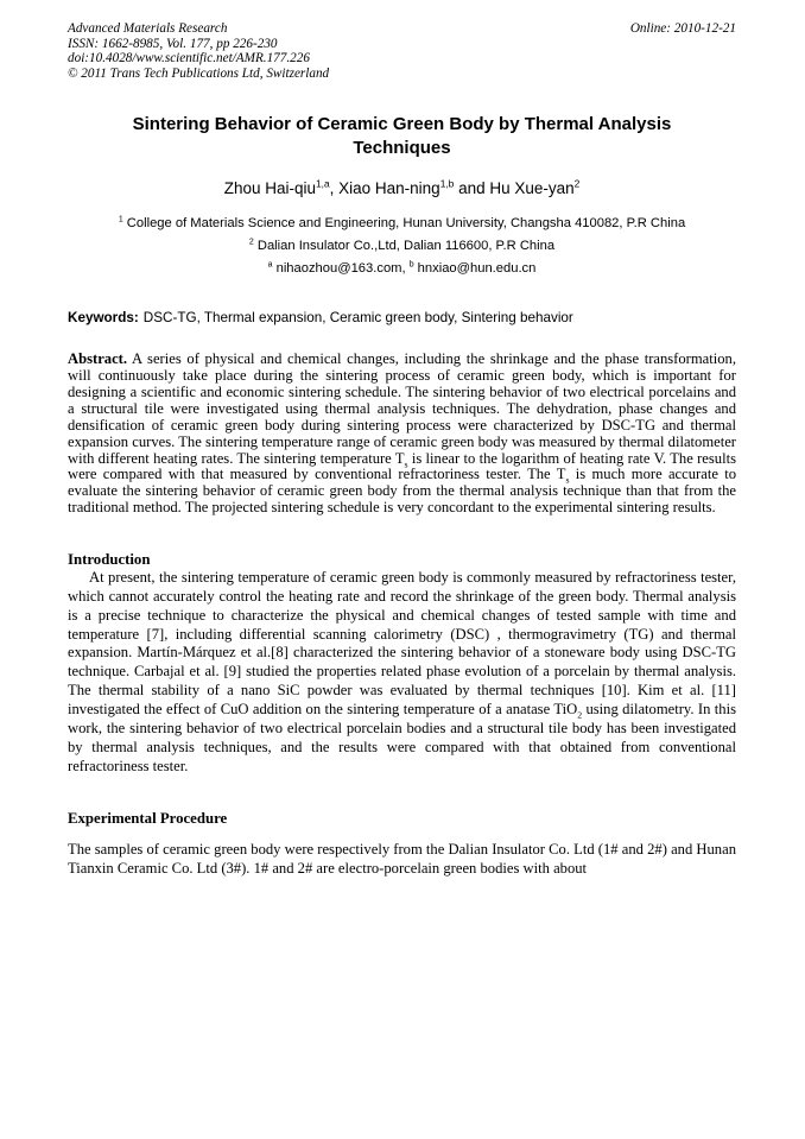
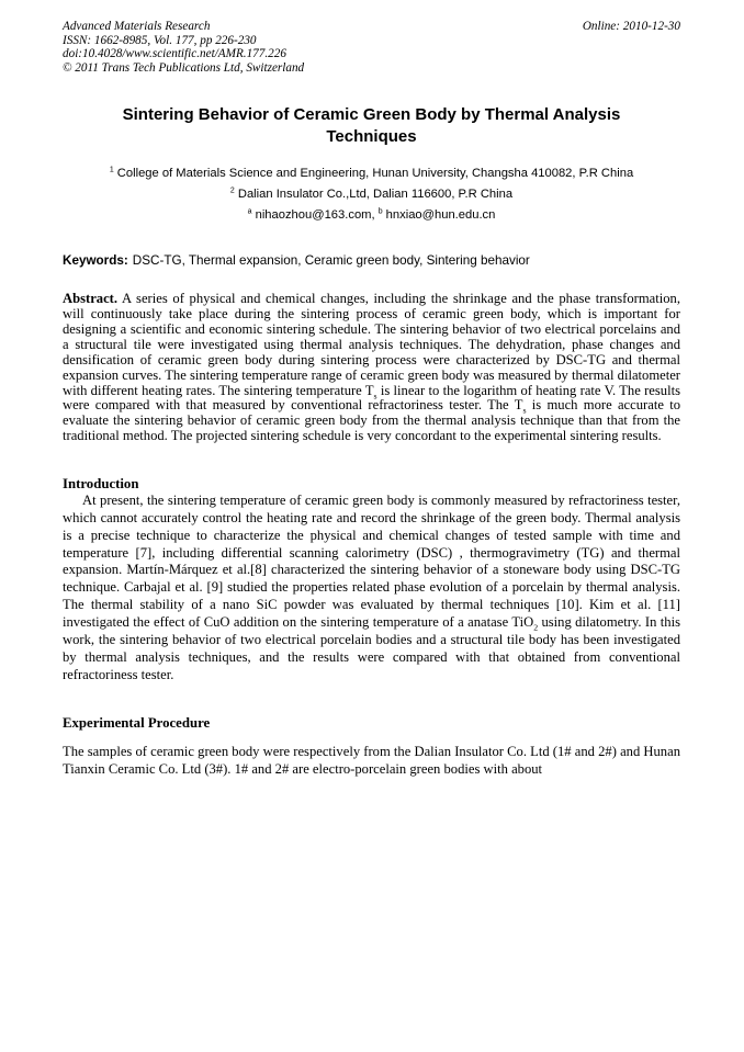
  Advanced Materials Research
  ISSN: 1662-8985, Vol. 177, pp 226-230
  doi:10.4028/www.scientific.net/AMR.177.226
  © 2011 Trans Tech Publications Ltd, Switzerland
- Online: 2010-12-21
+ Online: 2010-12-30
  Sintering Behavior of Ceramic Green Body by Thermal Analysis Techniques
- Zhou Hai-qiu1,a, Xiao Han-ning1,b and Hu Xue-yan2
  College of Materials Science and Engineering, Hunan University, Changsha 410082, P.R China
  Dalian Insulator Co.,Ltd, Dalian 116600, P.R China
  nihaozhou@163.com, hnxiao@hun.edu.cn
  Keywords: DSC-TG, Thermal expansion, Ceramic green body, Sintering behavior
  Abstract. A series of physical and chemical changes, including the shrinkage and the phase transformation, will continuously take place during the sintering process of ceramic green body, which is important for designing a scientific and economic sintering schedule. The sintering behavior of two electrical porcelains and a structural tile were investigated using thermal analysis techniques. The dehydration, phase changes and densification of ceramic green body during sintering process were characterized by DSC-TG and thermal expansion curves. The sintering temperature range of ceramic green body was measured by thermal dilatometer with different heating rates. The sintering temperature Ts is linear to the logarithm of heating rate V. The results were compared with that measured by conventional refractoriness tester. The Ts is much more accurate to evaluate the sintering behavior of ceramic green body from the thermal analysis technique than that from the traditional method. The projected sintering schedule is very concordant to the experimental sintering results.
  Introduction
  At present, the sintering temperature of ceramic green body is commonly measured by refractoriness tester, which cannot accurately control the heating rate and record the shrinkage of the green body. Thermal analysis is a precise technique to characterize the physical and chemical changes of tested sample with time and temperature [7], including differential scanning calorimetry (DSC) , thermogravimetry (TG) and thermal expansion. Martín-Márquez et al.[8] characterized the sintering behavior of a stoneware body using DSC-TG technique. Carbajal et al. [9] studied the properties related phase evolution of a porcelain by thermal analysis. The thermal stability of a nano SiC powder was evaluated by thermal techniques [10]. Kim et al. [11] investigated the effect of CuO addition on the sintering temperature of a anatase TiO2 using dilatometry. In this work, the sintering behavior of two electrical porcelain bodies and a structural tile body has been investigated by thermal analysis techniques, and the results were compared with that obtained from conventional refractoriness tester.
  Experimental Procedure
  The samples of ceramic green body were respectively from the Dalian Insulator Co. Ltd (1# and 2#) and Hunan Tianxin Ceramic Co. Ltd (3#). 1# and 2# are electro-porcelain green bodies with about
